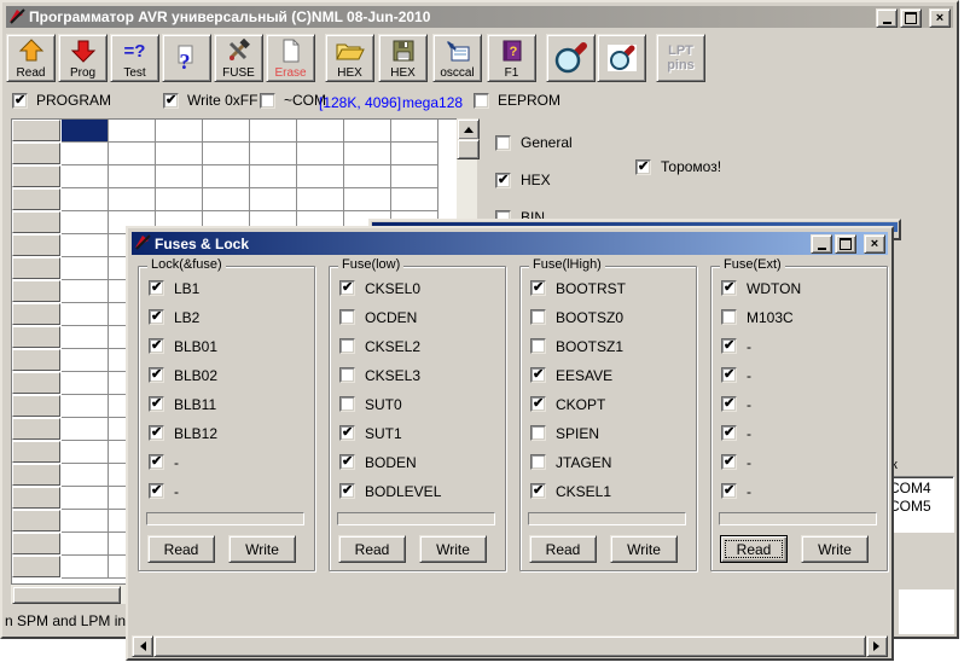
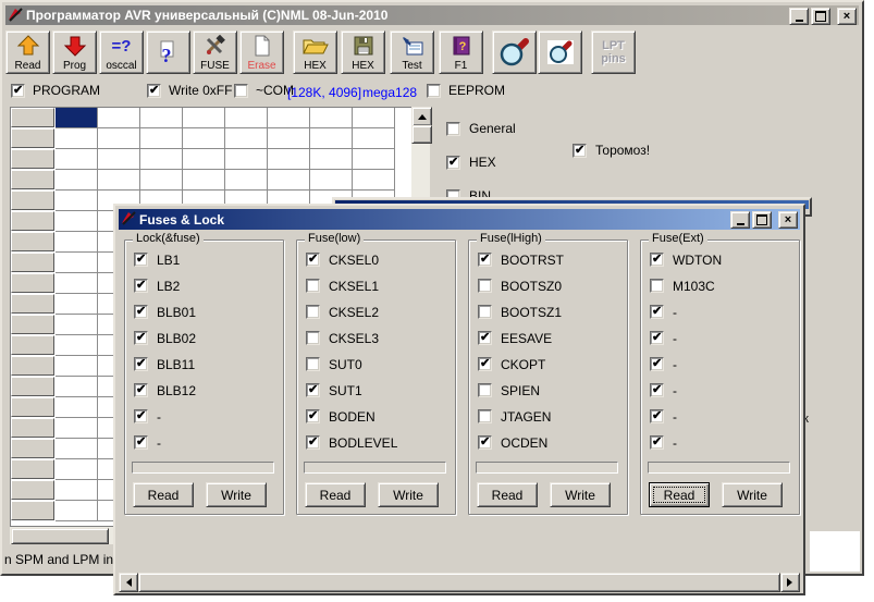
  Программатор AVR универсальный (C)NML 08-Jun-2010
  ×
  Read
  Prog
  =?
- Test
+ osccal
  ?
  FUSE
  Erase
  HEX
  HEX
- osccal
+ Test
  ?
  F1
  LPT
  pins
  PROGRAM
  Write 0xFF
  ~COM
  EEPROM
  [128K, 4096]
  mega128
  General
  HEX
  BIN
  Торомоз!
- COM4
- COM5
  к
  n SPM and LPM in
  Fuses & Lock
  ×
  Lock(&fuse)
  LB1
  LB2
  BLB01
  BLB02
  BLB11
  BLB12
  -
  -
  Read
  Write
  Fuse(low)
  CKSEL0
- OCDEN
+ CKSEL1
  CKSEL2
  CKSEL3
  SUT0
  SUT1
  BODEN
  BODLEVEL
  Read
  Write
  Fuse(lHigh)
  BOOTRST
  BOOTSZ0
  BOOTSZ1
  EESAVE
  CKOPT
  SPIEN
  JTAGEN
- CKSEL1
+ OCDEN
  Read
  Write
  Fuse(Ext)
  WDTON
  M103C
  -
  -
  -
  -
  -
  -
  Read
  Write
